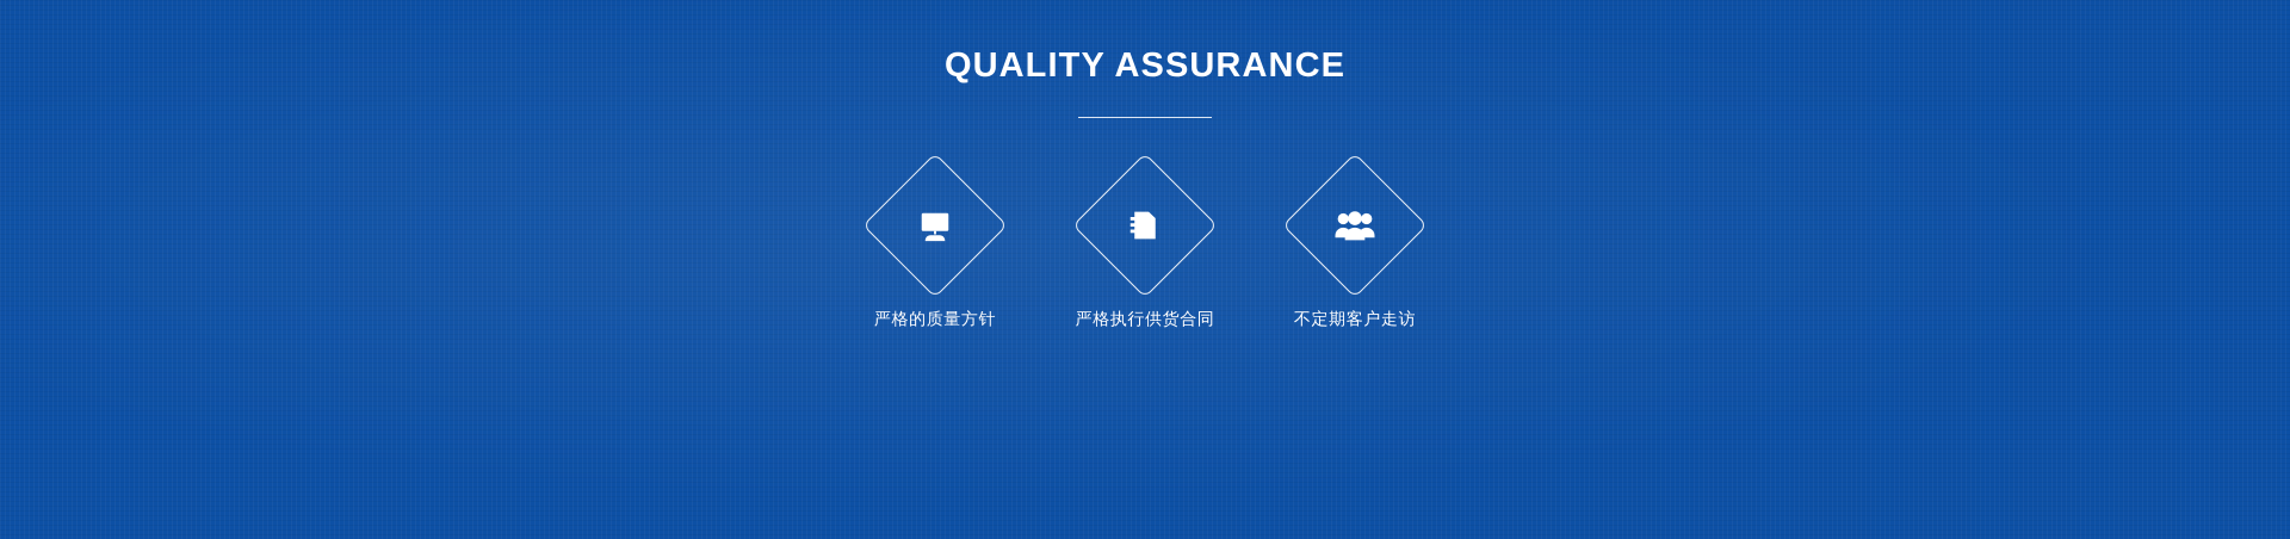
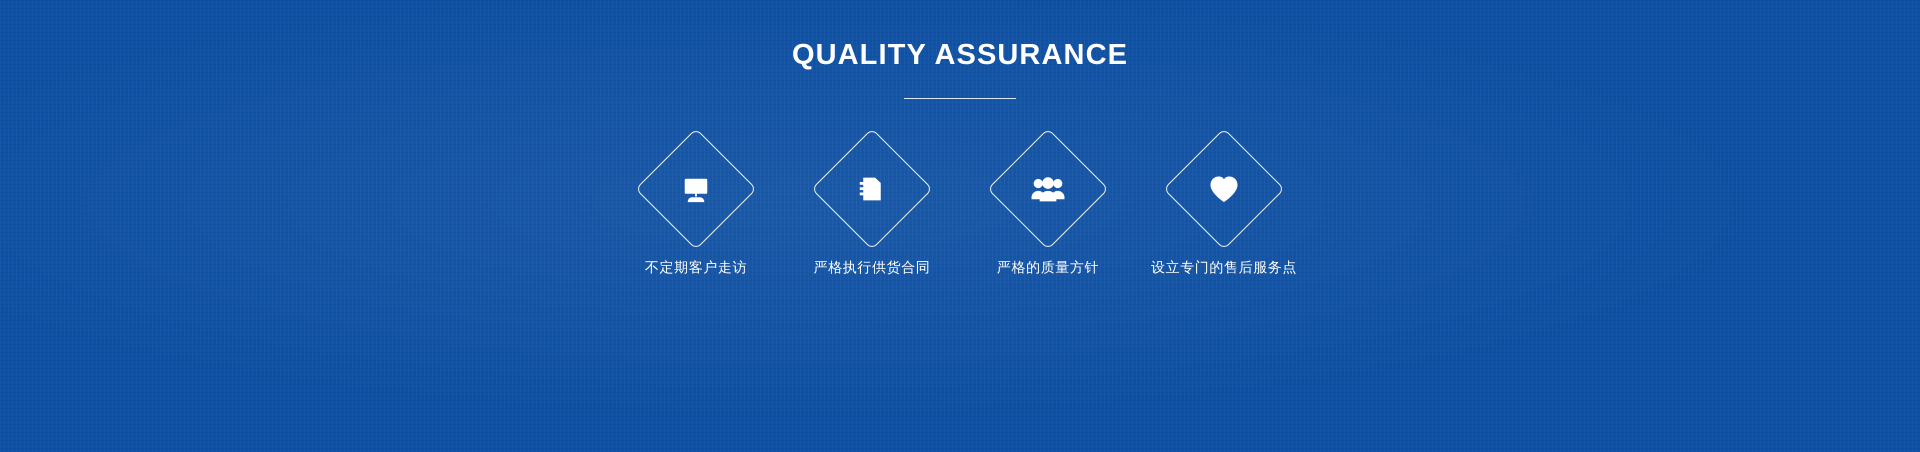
  QUALITY ASSURANCE
- 严格的质量方针
+ 不定期客户走访
  严格执行供货合同
- 不定期客户走访
+ 严格的质量方针
+ 设立专门的售后服务点
